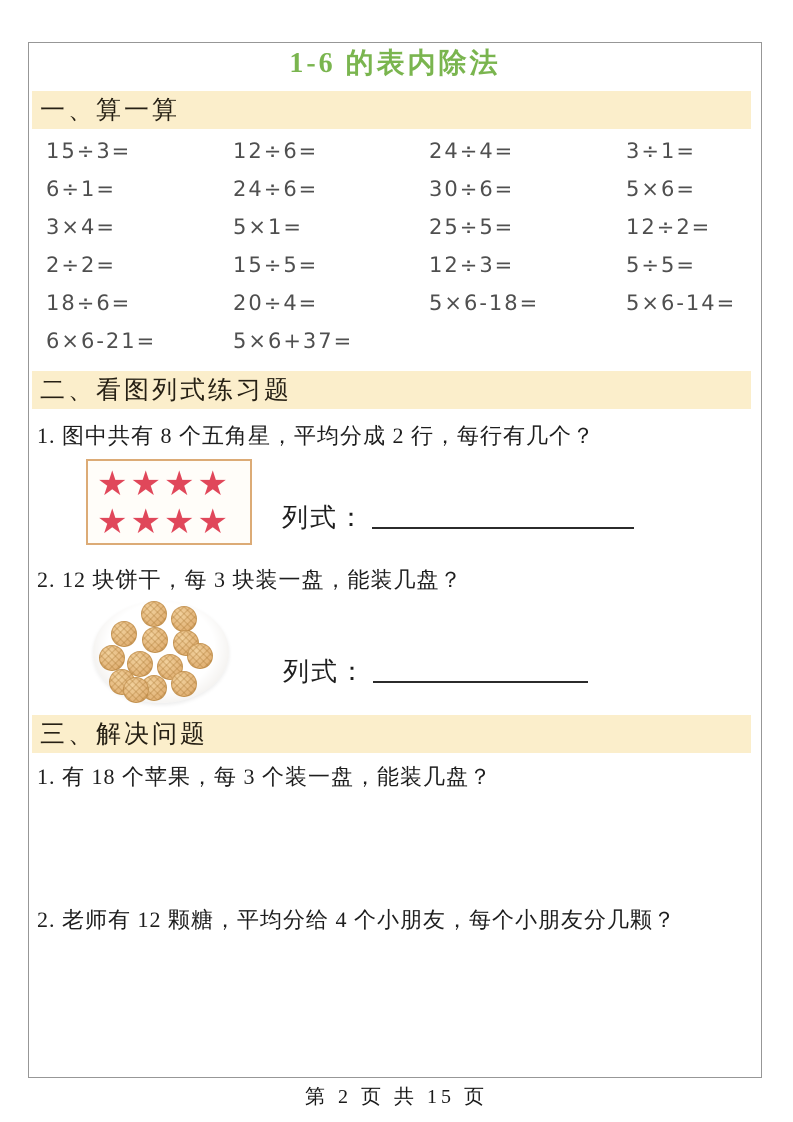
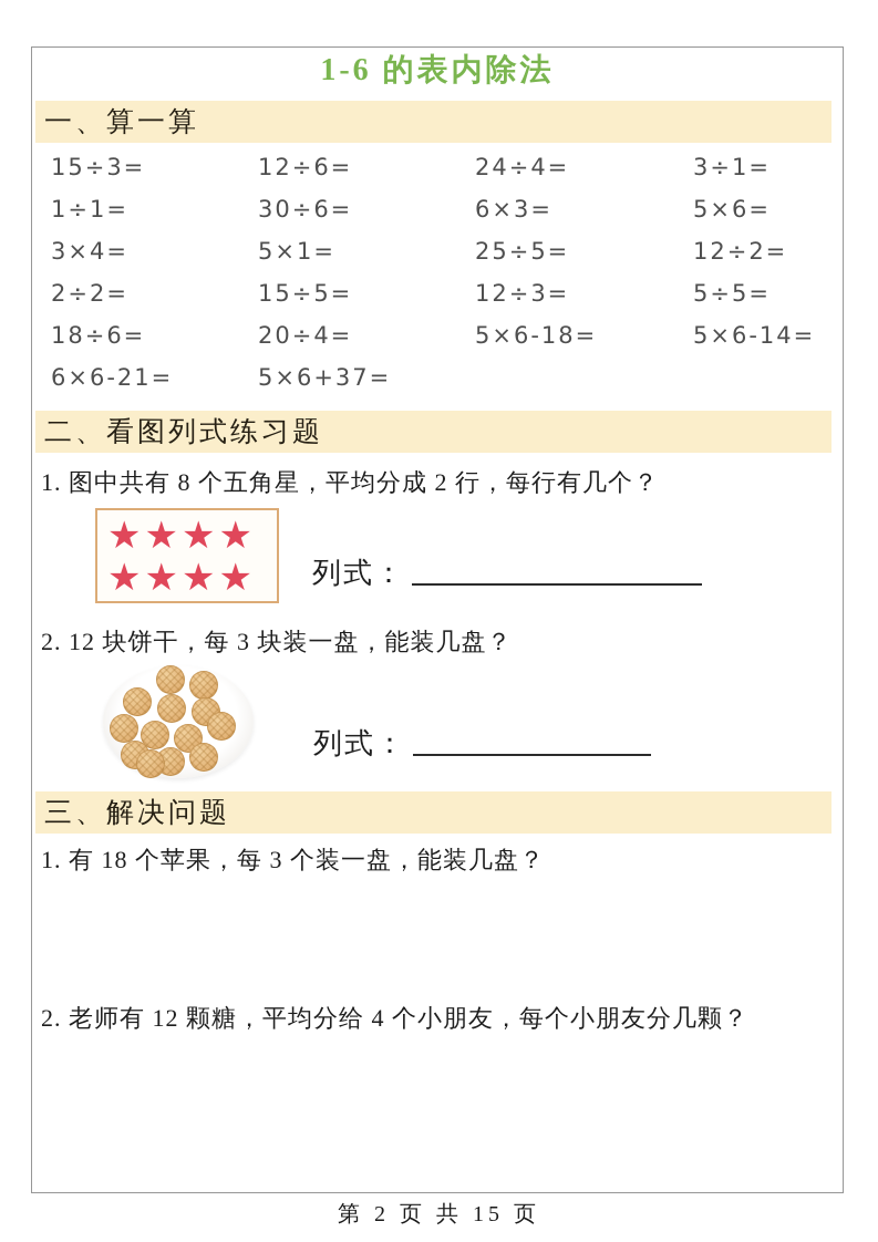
  1-6 的表内除法
  一、算一算
  15÷3=
  12÷6=
  24÷4=
  3÷1=
- 6÷1=
+ 1÷1=
- 24÷6=
  30÷6=
+ 6×3=
  5×6=
  3×4=
  5×1=
  25÷5=
  12÷2=
  2÷2=
  15÷5=
  12÷3=
  5÷5=
  18÷6=
  20÷4=
  5×6-18=
  5×6-14=
  6×6-21=
  5×6+37=
  二、看图列式练习题
  1. 图中共有 8 个五角星，平均分成 2 行，每行有几个？
  ★★★★
  ★★★★
  列式：
  2. 12 块饼干，每 3 块装一盘，能装几盘？
  列式：
  三、解决问题
  1. 有 18 个苹果，每 3 个装一盘，能装几盘？
  2. 老师有 12 颗糖，平均分给 4 个小朋友，每个小朋友分几颗？
  第 2 页 共 15 页
